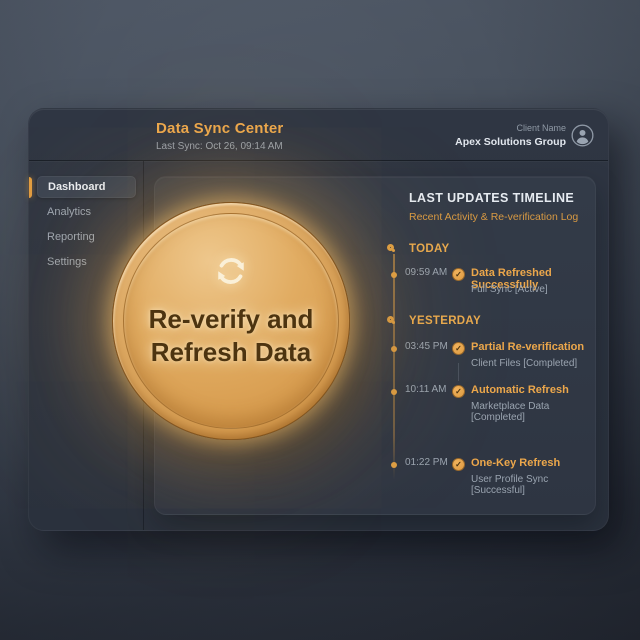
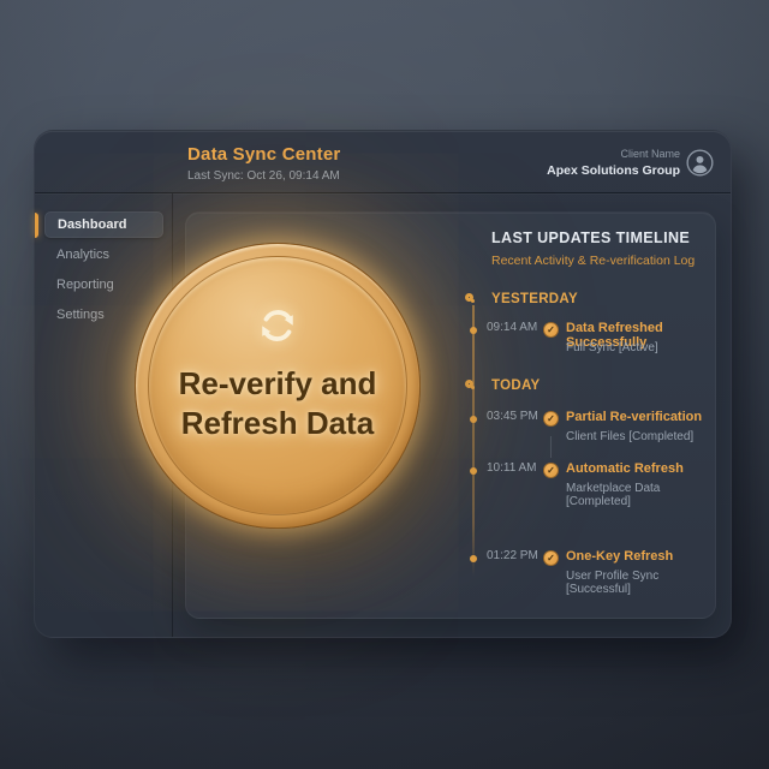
  Data Sync Center
  Last Sync: Oct 26, 09:14 AM
  Client Name
  Apex Solutions Group
  Dashboard
  Analytics
  Reporting
  Settings
  LAST UPDATES TIMELINE
  Recent Activity & Re-verification Log
- TODAY
+ YESTERDAY
- 09:59 AM
+ 09:14 AM
  ✓
  Data Refreshed Successfully
  Full Sync [Active]
- YESTERDAY
+ TODAY
  03:45 PM
  ✓
  Partial Re-verification
  Client Files [Completed]
  10:11 AM
  ✓
  Automatic Refresh
  Marketplace Data [Completed]
  01:22 PM
  ✓
  One-Key Refresh
  User Profile Sync [Successful]
  Re-verify and
  Refresh Data
